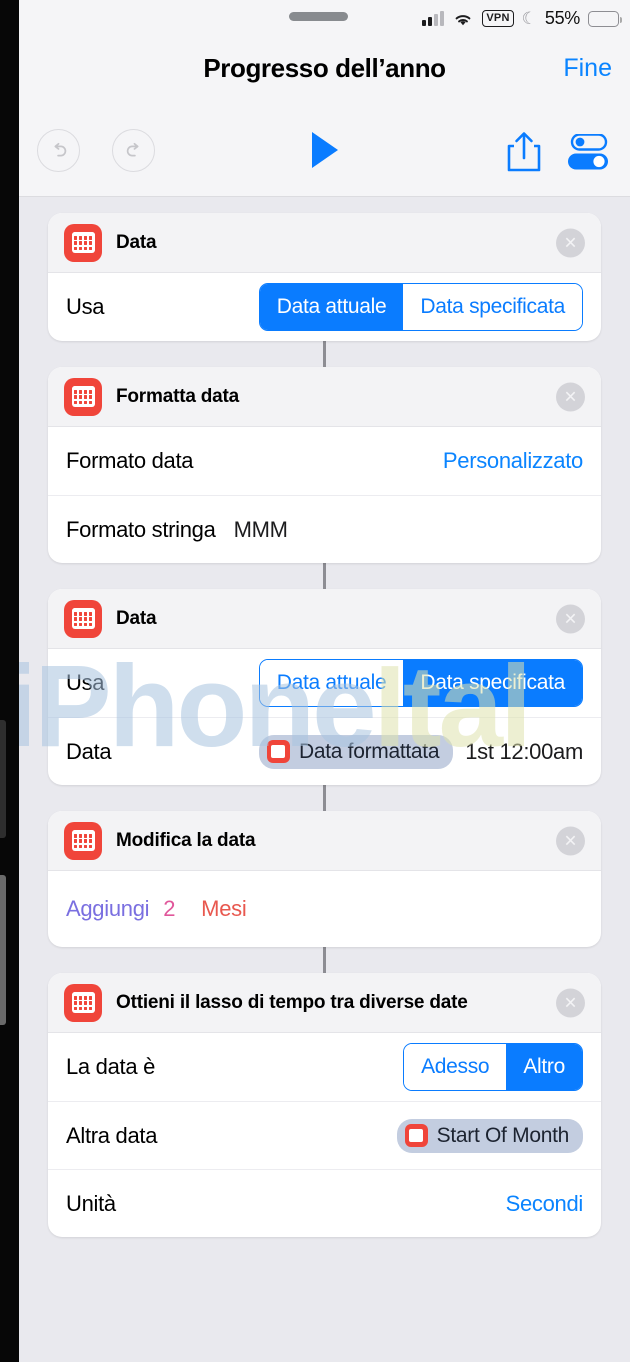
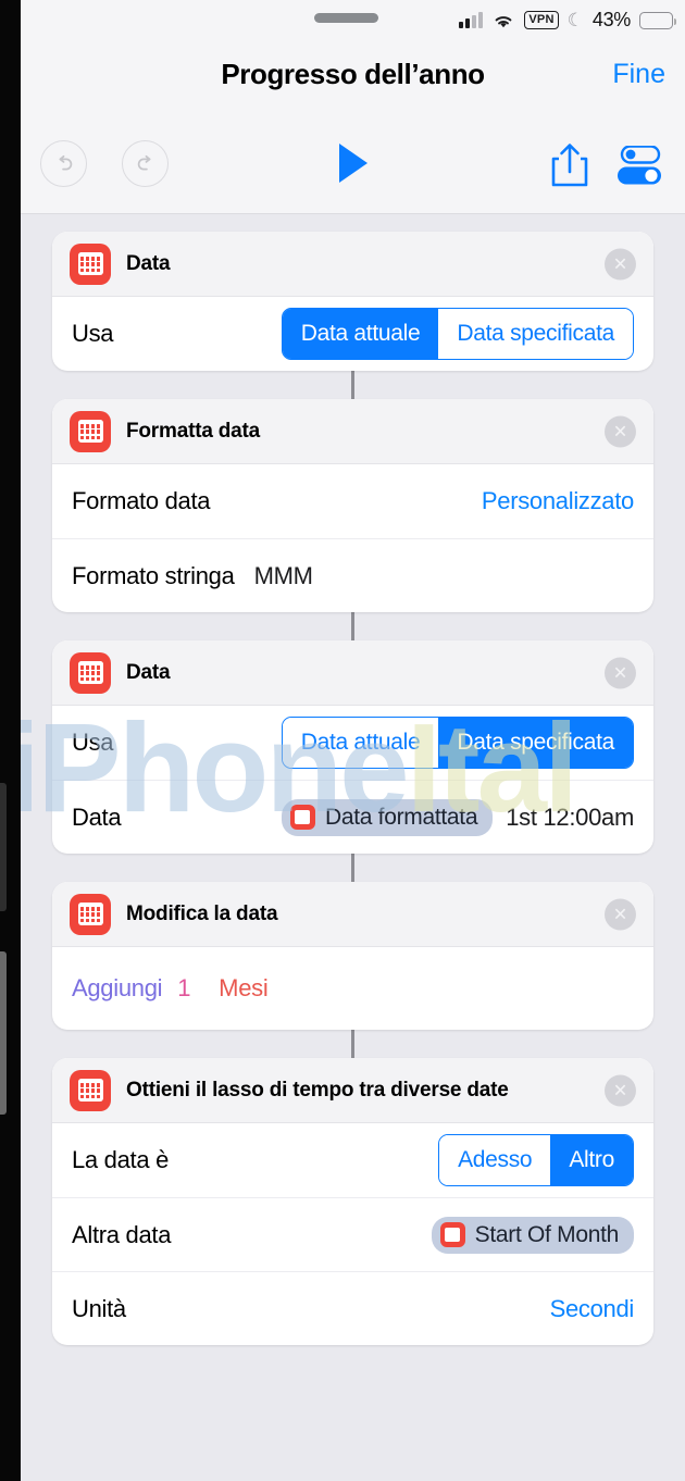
  VPN
  ☾
- 55%
+ 43%
  Progresso dell’anno
  Fine
  Data
  ×
  Usa
  Data attuale
  Data specificata
  Formatta data
  ×
  Formato data
  Personalizzato
  Formato stringa
  MMM
  Data
  ×
  Usa
  Data attuale
  Data specificata
  Data
  Data formattata
  1st 12:00am
  Modifica la data
  ×
  Aggiungi
- 2
+ 1
  Mesi
  Ottieni il lasso di tempo tra diverse date
  ×
  La data è
  Adesso
  Altro
  Altra data
  Start Of Month
  Unità
  Secondi
  iPhoneItal
